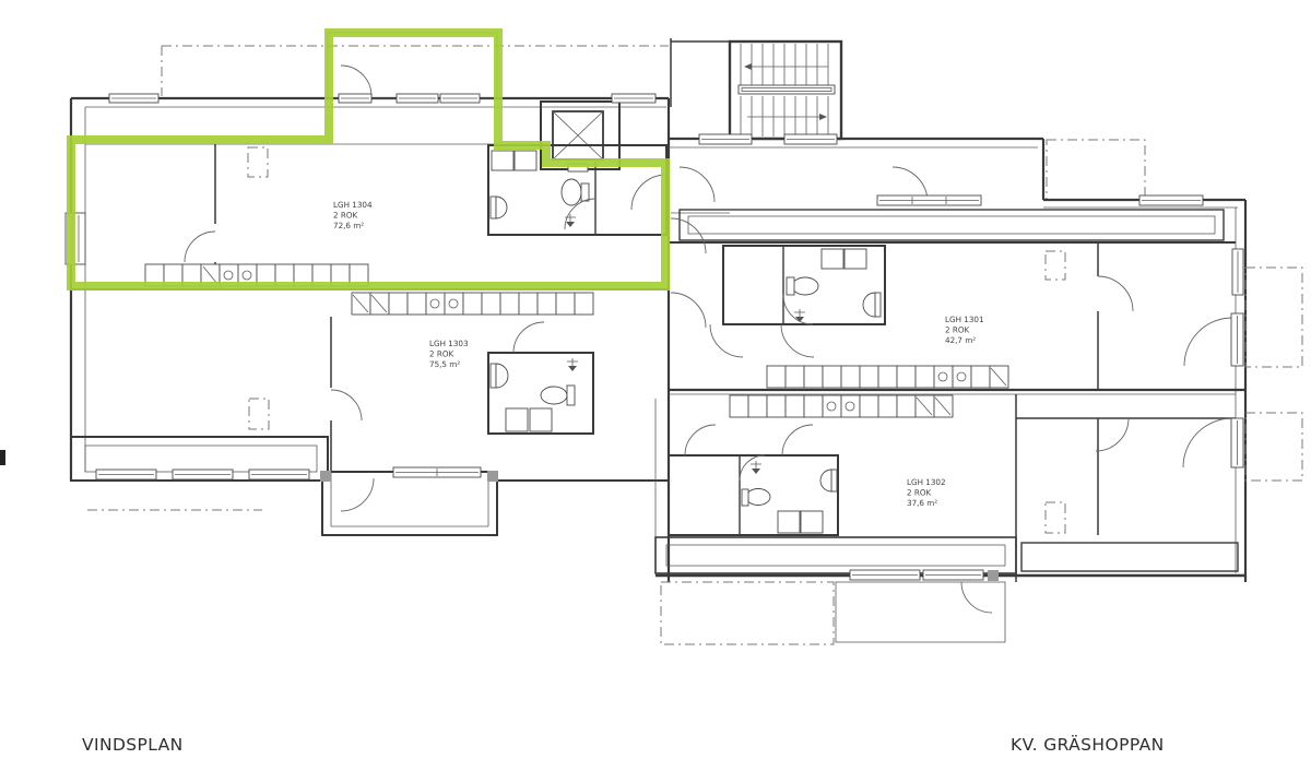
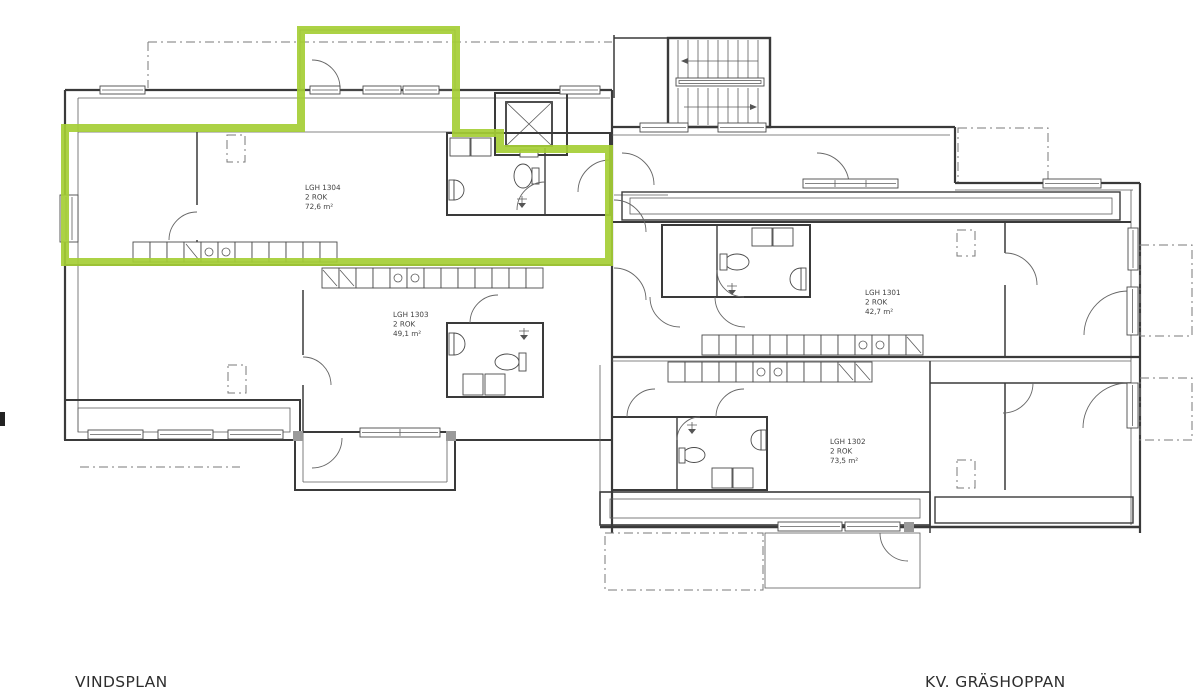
  LGH 1304 2 ROK 72,6 m²
- LGH 1303 2 ROK 75,5 m²
+ LGH 1303 2 ROK 49,1 m²
  LGH 1301 2 ROK 42,7 m²
- LGH 1302 2 ROK 37,6 m²
+ LGH 1302 2 ROK 73,5 m²
  VINDSPLAN
  KV. GRÄSHOPPAN
